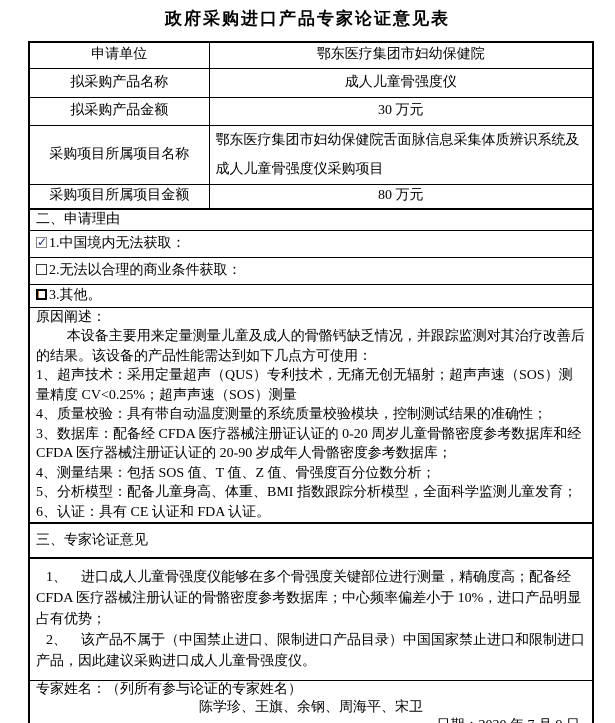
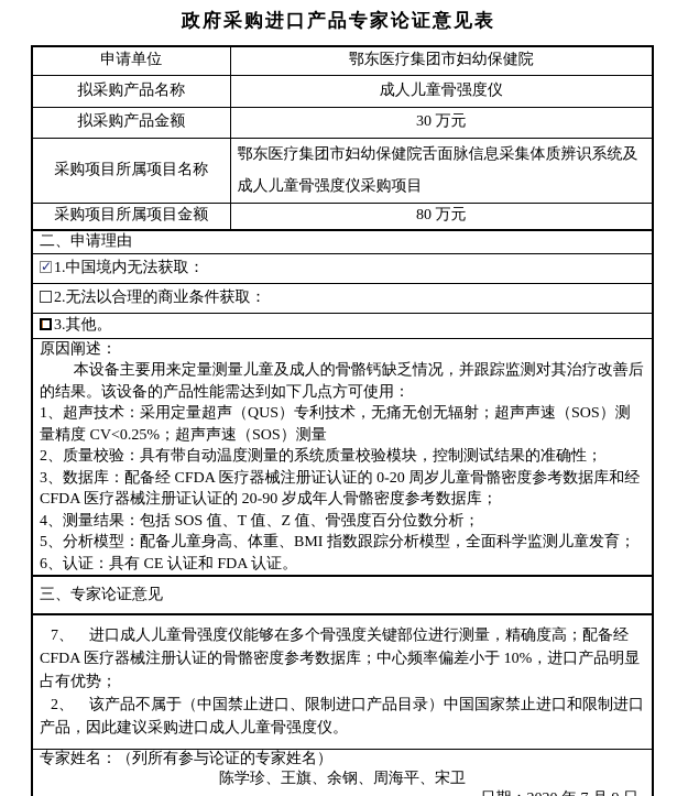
  政府采购进口产品专家论证意见表
  申请单位	鄂东医疗集团市妇幼保健院
  拟采购产品名称	成人儿童骨强度仪
  拟采购产品金额	30 万元
  采购项目所属项目名称	鄂东医疗集团市妇幼保健院舌面脉信息采集体质辨识系统及成人儿童骨强度仪采购项目
  采购项目所属项目金额	80 万元
  二、申请理由
  1.中国境内无法获取：
  2.无法以合理的商业条件获取：
  3.其他。
- 原因阐述： 本设备主要用来定量测量儿童及成人的骨骼钙缺乏情况，并跟踪监测对其治疗改善后的结果。该设备的产品性能需达到如下几点方可使用： 1、超声技术：采用定量超声（QUS）专利技术，无痛无创无辐射；超声声速（SOS）测量精度 CV<0.25%；超声声速（SOS）测量 4、质量校验：具有带自动温度测量的系统质量校验模块，控制测试结果的准确性； 3、数据库：配备经 CFDA 医疗器械注册证认证的 0-20 周岁儿童骨骼密度参考数据库和经 CFDA 医疗器械注册证认证的 20-90 岁成年人骨骼密度参考数据库； 4、测量结果：包括 SOS 值、T 值、Z 值、骨强度百分位数分析； 5、分析模型：配备儿童身高、体重、BMI 指数跟踪分析模型，全面科学监测儿童发育； 6、认证：具有 CE 认证和 FDA 认证。
+ 原因阐述： 本设备主要用来定量测量儿童及成人的骨骼钙缺乏情况，并跟踪监测对其治疗改善后的结果。该设备的产品性能需达到如下几点方可使用： 1、超声技术：采用定量超声（QUS）专利技术，无痛无创无辐射；超声声速（SOS）测量精度 CV<0.25%；超声声速（SOS）测量 2、质量校验：具有带自动温度测量的系统质量校验模块，控制测试结果的准确性； 3、数据库：配备经 CFDA 医疗器械注册证认证的 0-20 周岁儿童骨骼密度参考数据库和经 CFDA 医疗器械注册证认证的 20-90 岁成年人骨骼密度参考数据库； 4、测量结果：包括 SOS 值、T 值、Z 值、骨强度百分位数分析； 5、分析模型：配备儿童身高、体重、BMI 指数跟踪分析模型，全面科学监测儿童发育； 6、认证：具有 CE 认证和 FDA 认证。
  三、专家论证意见
- 1、 进口成人儿童骨强度仪能够在多个骨强度关键部位进行测量，精确度高；配备经 CFDA 医疗器械注册认证的骨骼密度参考数据库；中心频率偏差小于 10%，进口产品明显占有优势； 2、 该产品不属于（中国禁止进口、限制进口产品目录）中国国家禁止进口和限制进口产品，因此建议采购进口成人儿童骨强度仪。
+ 7、 进口成人儿童骨强度仪能够在多个骨强度关键部位进行测量，精确度高；配备经 CFDA 医疗器械注册认证的骨骼密度参考数据库；中心频率偏差小于 10%，进口产品明显占有优势； 2、 该产品不属于（中国禁止进口、限制进口产品目录）中国国家禁止进口和限制进口产品，因此建议采购进口成人儿童骨强度仪。
  专家姓名：（列所有参与论证的专家姓名） 陈学珍、王旗、余钢、周海平、宋卫
